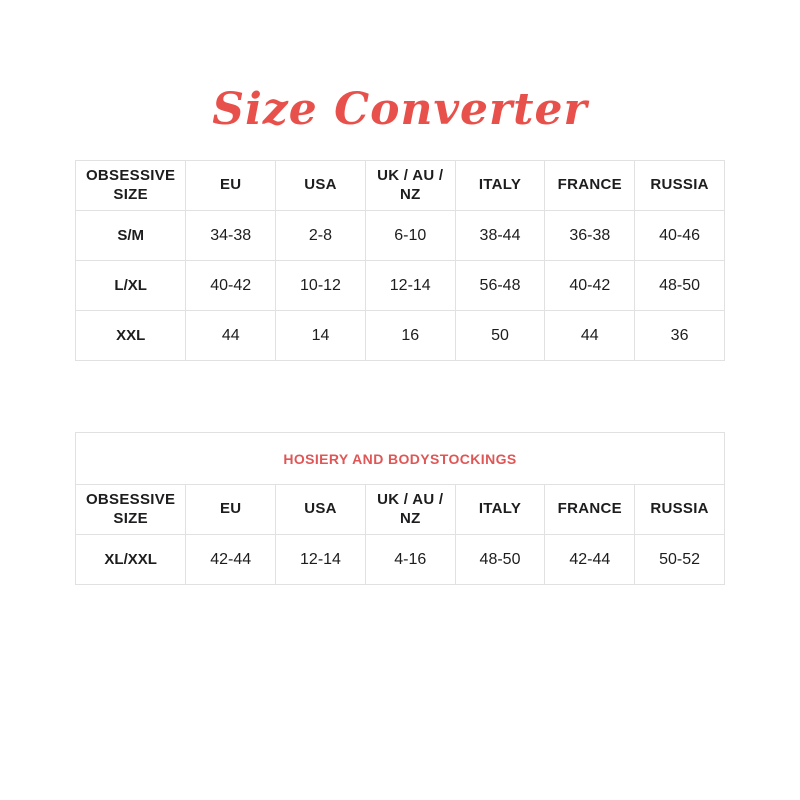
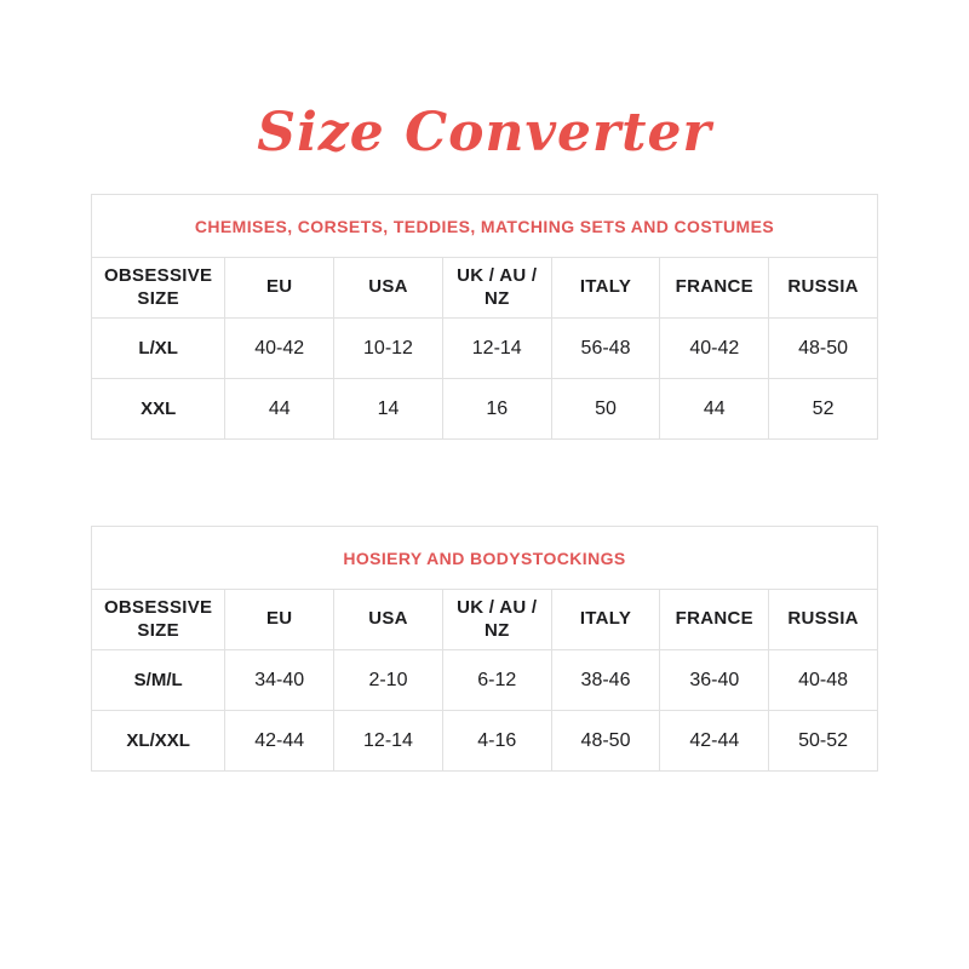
  Size Converter
+ CHEMISES, CORSETS, TEDDIES, MATCHING SETS AND COSTUMES
  OBSESSIVE SIZE	EU	USA	UK / AU / NZ	ITALY	FRANCE	RUSSIA
- S/M	34-38	2-8	6-10	38-44	36-38	40-46
  L/XL	40-42	10-12	12-14	56-48	40-42	48-50
- XXL	44	14	16	50	44	36
+ XXL	44	14	16	50	44	52
  HOSIERY AND BODYSTOCKINGS
  OBSESSIVE SIZE	EU	USA	UK / AU / NZ	ITALY	FRANCE	RUSSIA
+ S/M/L	34-40	2-10	6-12	38-46	36-40	40-48
  XL/XXL	42-44	12-14	4-16	48-50	42-44	50-52
